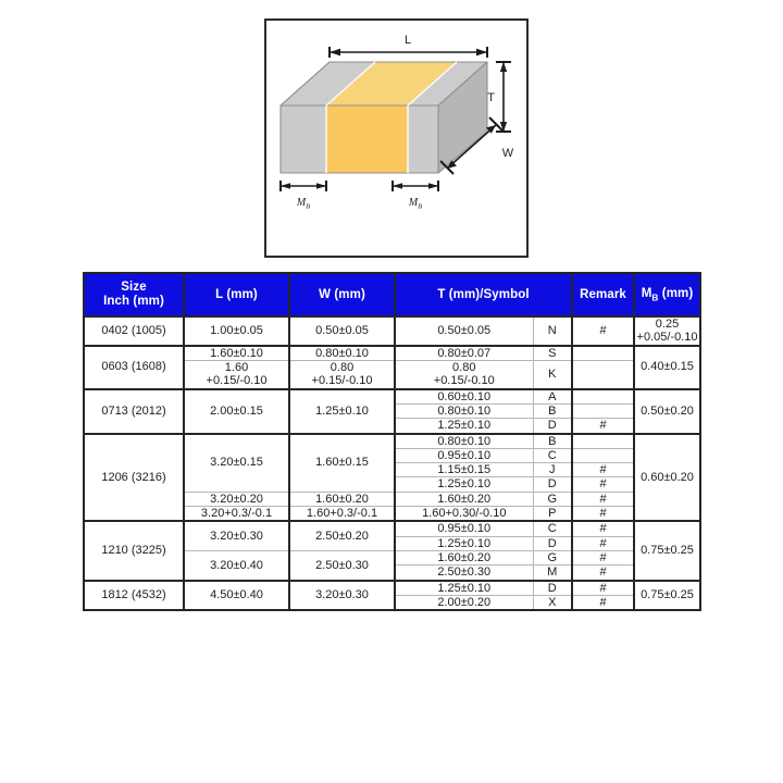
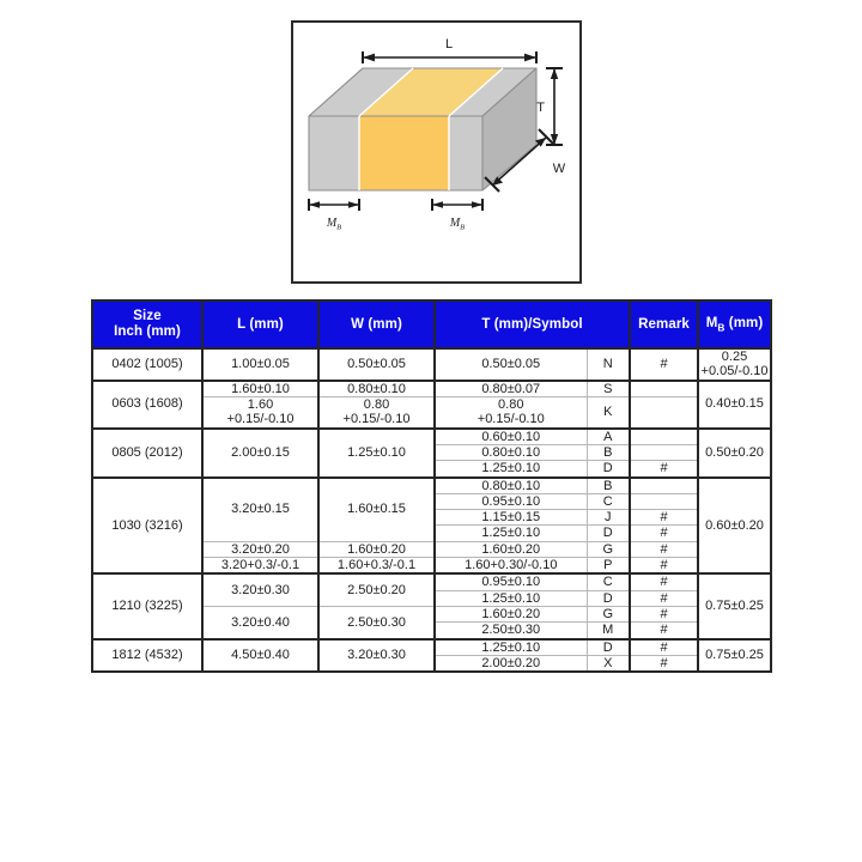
  L
  T
  W
  Size Inch (mm)	L (mm)	W (mm)	T (mm)/Symbol	Remark	MB (mm)
  0402 (1005)	1.00±0.05	0.50±0.05	0.50±0.05	N	#	0.25+0.05/-0.10
  0603 (1608)	1.60±0.10	0.80±0.10	0.80±0.07	S		0.40±0.15
  1.60+0.15/-0.10	0.80+0.15/-0.10	0.80+0.15/-0.10	K
- 0713 (2012)	2.00±0.15	1.25±0.10	0.60±0.10	A		0.50±0.20
+ 0805 (2012)	2.00±0.15	1.25±0.10	0.60±0.10	A		0.50±0.20
  0.80±0.10	B
  1.25±0.10	D	#
- 1206 (3216)	3.20±0.15	1.60±0.15	0.80±0.10	B		0.60±0.20
+ 1030 (3216)	3.20±0.15	1.60±0.15	0.80±0.10	B		0.60±0.20
  0.95±0.10	C
  1.15±0.15	J	#
  1.25±0.10	D	#
  3.20±0.20	1.60±0.20	1.60±0.20	G	#
  3.20+0.3/-0.1	1.60+0.3/-0.1	1.60+0.30/-0.10	P	#
  1210 (3225)	3.20±0.30	2.50±0.20	0.95±0.10	C	#	0.75±0.25
  1.25±0.10	D	#
  3.20±0.40	2.50±0.30	1.60±0.20	G	#
  2.50±0.30	M	#
  1812 (4532)	4.50±0.40	3.20±0.30	1.25±0.10	D	#	0.75±0.25
  2.00±0.20	X	#
